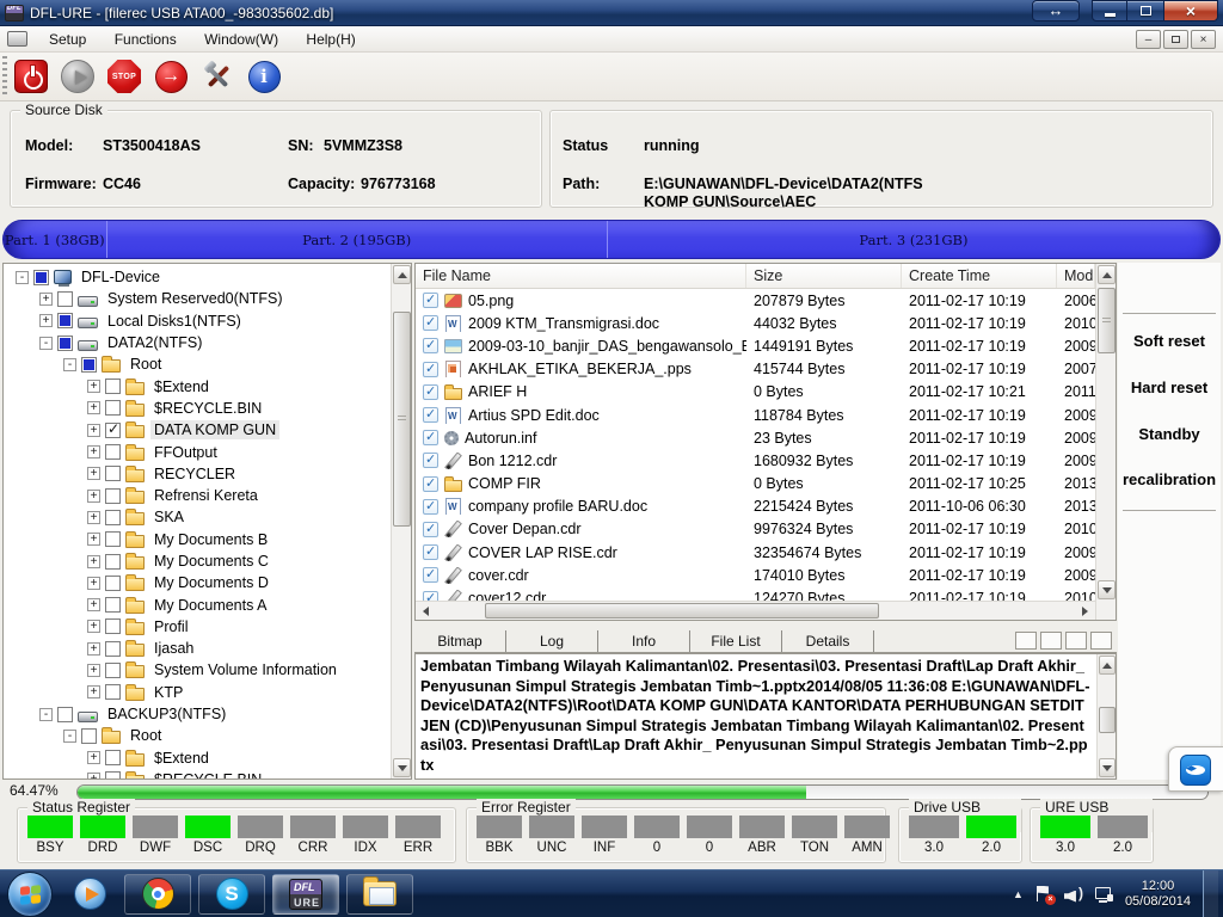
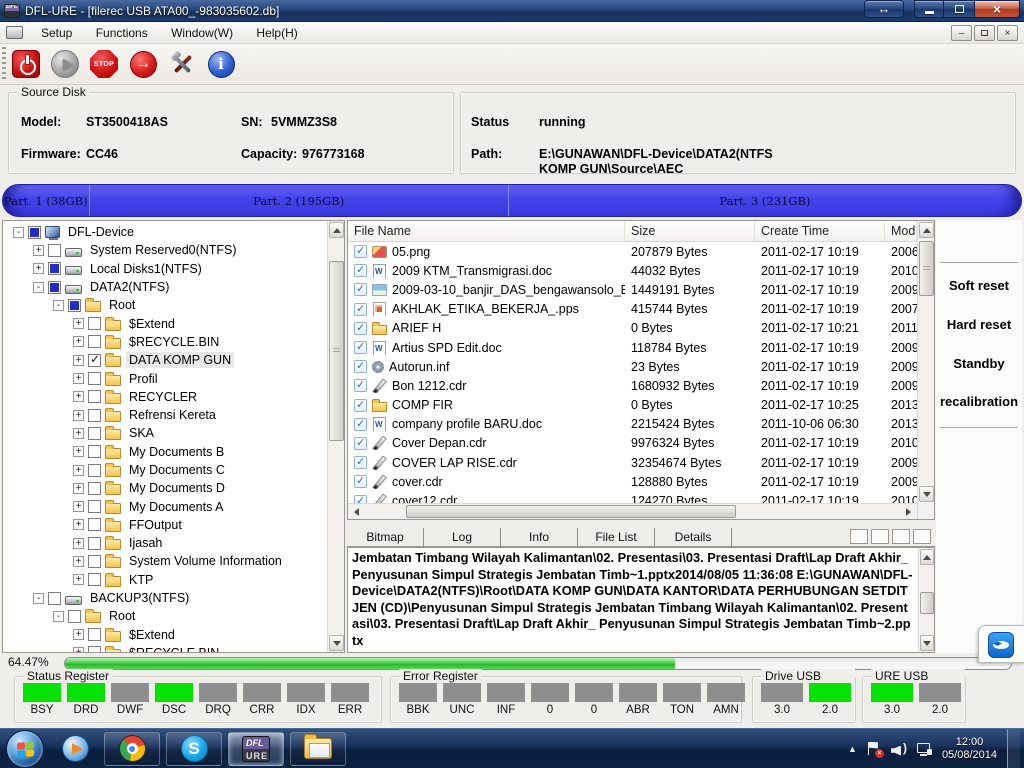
  DFL-URE - [filerec USB ATA00_-983035602.db]
  ↔
  ×
  Setup Functions Window(W) Help(H)
  –
  ×
  →
  i
  Source Disk
  Model:
  ST3500418AS
  SN:
  5VMMZ3S8
  Firmware:
  CC46
  Capacity:
  976773168
  Status
  running
  Path:
  E:\GUNAWAN\DFL-Device\DATA2(NTFS
  KOMP GUN\Source\AEC
  Part. 1 (38GB)
  Part. 2 (195GB)
  Part. 3 (231GB)
  DFL-Device
  System Reserved0(NTFS)
  Local Disks1(NTFS)
  DATA2(NTFS)
  Root
  $Extend
  $RECYCLE.BIN
  DATA KOMP GUN
- FFOutput
+ Profil
  RECYCLER
  Refrensi Kereta
  SKA
  My Documents B
  My Documents C
  My Documents D
  My Documents A
- Profil
+ FFOutput
  Ijasah
  System Volume Information
  KTP
  BACKUP3(NTFS)
  Root
  $Extend
  File Name
  Size
  Create Time
  Mod
  05.png
  207879 Bytes
  2011-02-17 10:19
  2006
  2009 KTM_Transmigrasi.doc
  44032 Bytes
  2011-02-17 10:19
  2010
  2009-03-10_banjir_DAS_bengawansolo_B
  1449191 Bytes
  2011-02-17 10:19
  2009
  AKHLAK_ETIKA_BEKERJA_.pps
  415744 Bytes
  2011-02-17 10:19
  2007
  ARIEF H
  0 Bytes
  2011-02-17 10:21
  2011
  Artius SPD Edit.doc
  118784 Bytes
  2011-02-17 10:19
  2009
  Autorun.inf
  23 Bytes
  2011-02-17 10:19
  2009
  Bon 1212.cdr
  1680932 Bytes
  2011-02-17 10:19
  2009
  COMP FIR
  0 Bytes
  2011-02-17 10:25
  2013
  company profile BARU.doc
  2215424 Bytes
  2011-10-06 06:30
  2013
  Cover Depan.cdr
  9976324 Bytes
  2011-02-17 10:19
  2010
  COVER LAP RISE.cdr
  32354674 Bytes
  2011-02-17 10:19
  2009
  cover.cdr
- 174010 Bytes
+ 128880 Bytes
  2011-02-17 10:19
  2009
  cover12.cdr
  124270 Bytes
  2011-02-17 10:19
  2010
  Soft reset
  Hard reset
  Standby
  recalibration
  Bitmap
  Log
  Info
  File List
  Details
  Jembatan Timbang Wilayah Kalimantan\02. Presentasi\03. Presentasi Draft\Lap Draft Akhir_ Penyusunan Simpul Strategis Jembatan Timb~1.pptx2014/08/05 11:36:08 E:\GUNAWAN\DFL-Device\DATA2(NTFS)\Root\DATA KOMP GUN\DATA KANTOR\DATA PERHUBUNGAN SETDITJEN (CD)\Penyusunan Simpul Strategis Jembatan Timbang Wilayah Kalimantan\02. Presentasi\03. Presentasi Draft\Lap Draft Akhir_ Penyusunan Simpul Strategis Jembatan Timb~2.pptx
  64.47%
  Status Register
  BSY
  DRD
  DWF
  DSC
  DRQ
  CRR
  IDX
  ERR
  Error Register
  BBK
  UNC
  INF
  0
  0
  ABR
  TON
  AMN
  3.0
  2.0
  3.0
  2.0
  S
  ▲
  12:00
  05/08/2014
